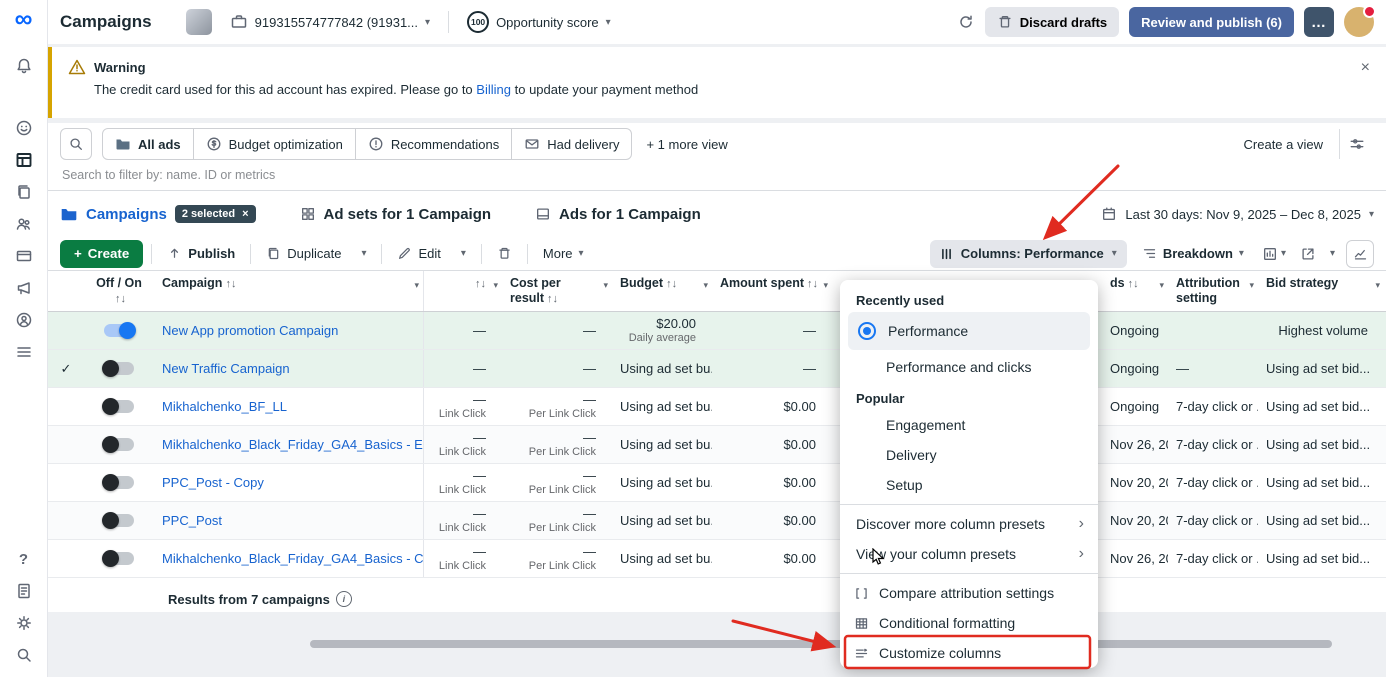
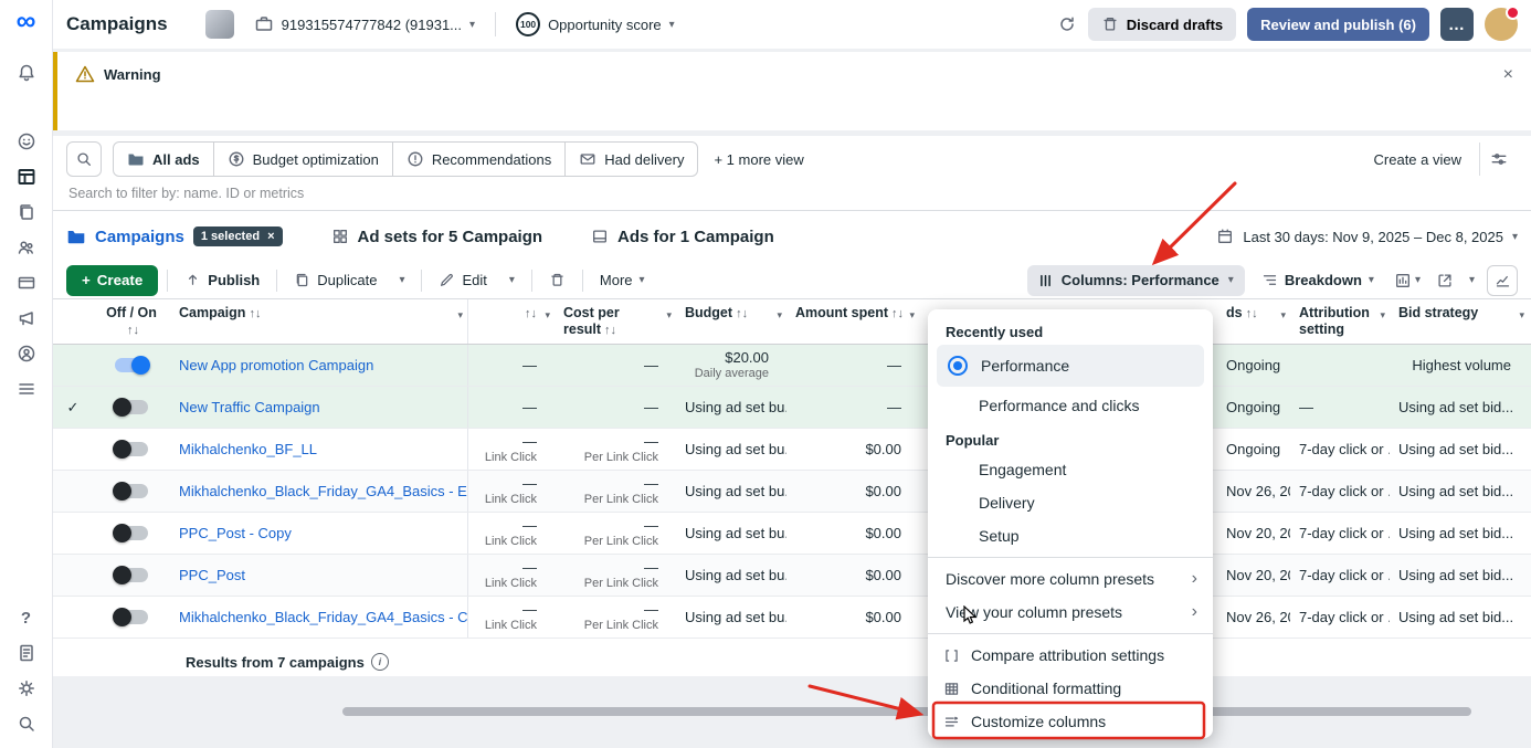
  ∞
  ?
  Campaigns
  919315574777842 (91931...
  ▾
  100
  Opportunity score
  ▾
  Discard drafts
  Review and publish (6)
  …
  Warning
- The credit card used for this ad account has expired. Please go to Billing to update your payment method
  ×
  All ads
  Budget optimization
  Recommendations
  Had delivery
  + 1 more view
  Create a view
  Search to filter by: name. ID or metrics
  Campaigns
- 2 selected
+ 1 selected
  ×
- Ad sets for 1 Campaign
+ Ad sets for 5 Campaign
  Ads for 1 Campaign
  Last 30 days: Nov 9, 2025 – Dec 8, 2025
  ▾
  +
  Create
  Publish
  Duplicate
  ▾
  Edit
  ▾
  More
  ▾
  Columns: Performance
  ▾
  Breakdown
  ▾
  ▾
  ▾
  Off / On
  ↑↓
  Campaign ↑↓
  ▾
  ↑↓
  ▾
  Cost per result ↑↓
  ▾
  Budget ↑↓
  ▾
  Amount spent ↑↓
  ▾
  ds ↑↓
  ▾
  Attribution setting
  ▾
  Bid strategy
  ▾
  New App promotion Campaign
  —
  —
  $20.00
  Daily average
  —
  Ongoing
  Highest volume
  ✓
  New Traffic Campaign
  —
  —
  Using ad set b
  —
  Ongoing
  —
  Using ad set bid...
  Mikhalchenko_BF_LL
  —
  Link Click
  —
  Per Link Click
  Using ad set b
  $0.00
  Ongoing
  7-day click o
  Using ad set bid...
  Mikhalchenko_Black_Friday_GA4_Basics -
  —
  Link Click
  —
  Per Link Click
  Using ad set b
  $0.00
  7-day click o
  Using ad set bid...
  PPC_Post - Copy
  —
  Link Click
  —
  Per Link Click
  Using ad set b
  $0.00
  7-day click o
  Using ad set bid...
  PPC_Post
  —
  Link Click
  —
  Per Link Click
  Using ad set b
  $0.00
  7-day click o
  Using ad set bid...
  Mikhalchenko_Black_Friday_GA4_Basics -
  —
  Link Click
  —
  Per Link Click
  Using ad set b
  $0.00
  7-day click o
  Using ad set bid...
  Results from 7 campaigns
  i
  Recently used
  Performance
  Performance and clicks
  Popular
  Engagement
  Delivery
  Setup
  Discover more column presets
  ›
  View your column presets
  ›
  Compare attribution settings
  Conditional formatting
  Customize columns
